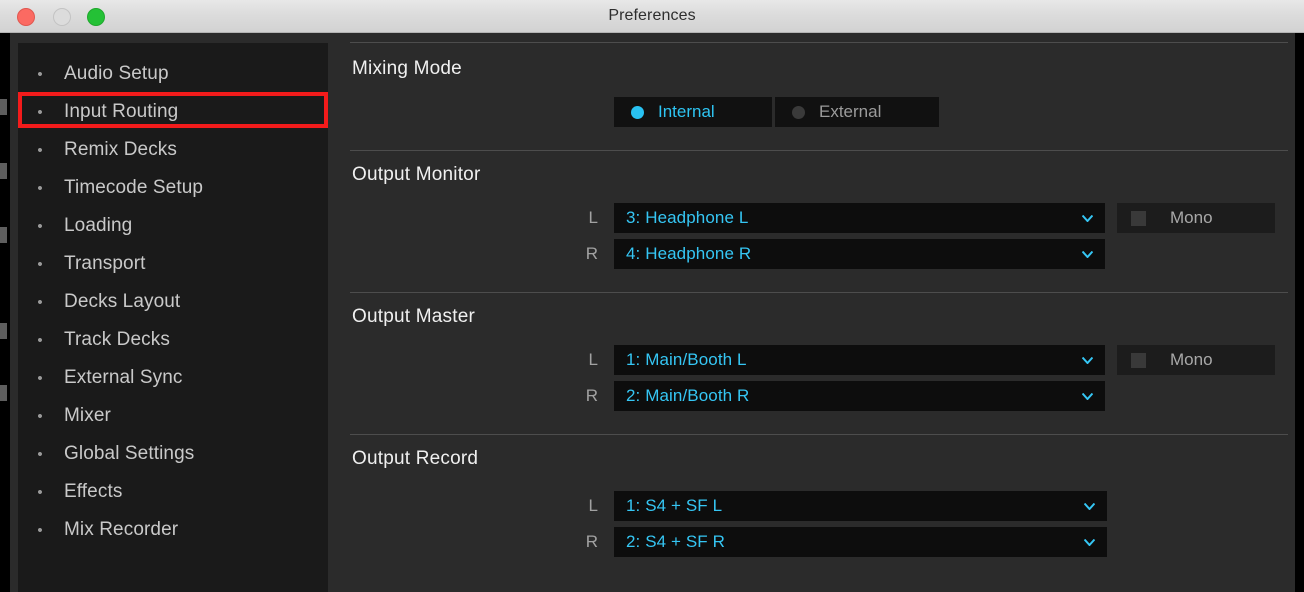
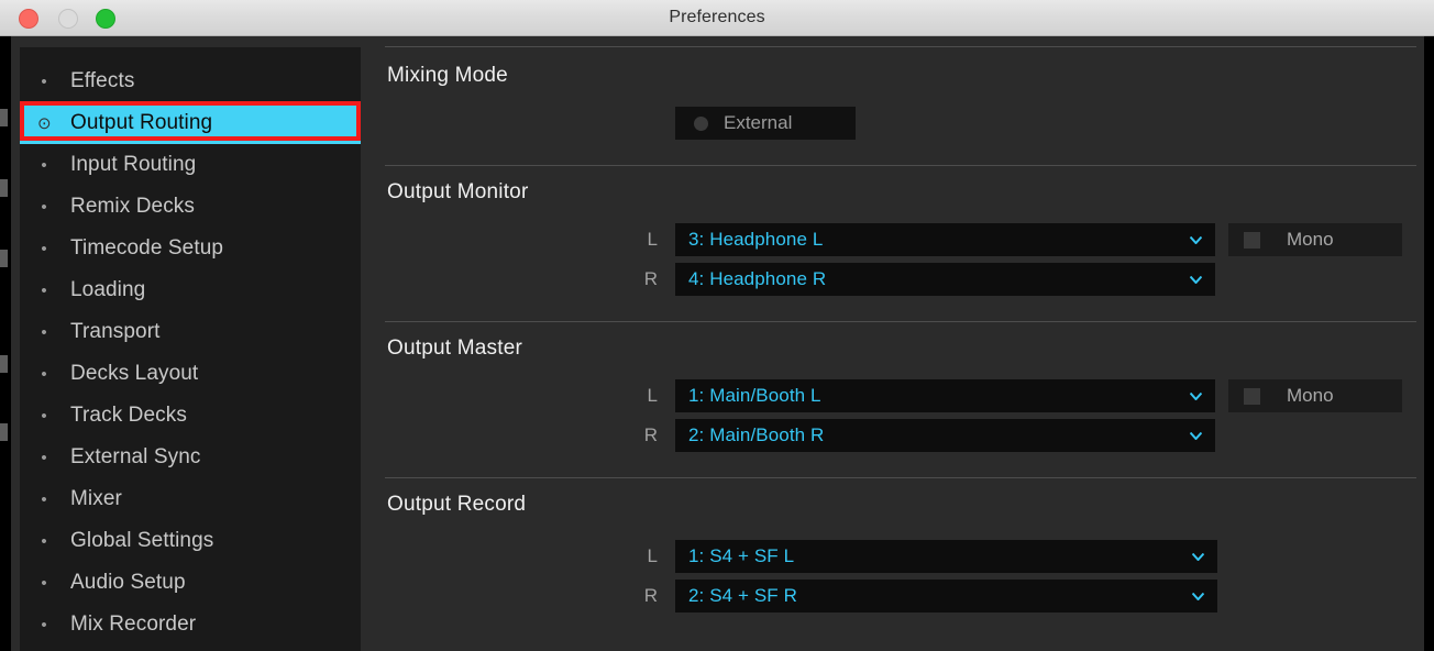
  Preferences
  •
- Audio Setup
+ Effects
+ ⊙
+ Output Routing
  •
  Input Routing
  •
  Remix Decks
  •
  Timecode Setup
  •
  Loading
  •
  Transport
  •
  Decks Layout
  •
  Track Decks
  •
  External Sync
  •
  Mixer
  •
  Global Settings
  •
- Effects
+ Audio Setup
  •
  Mix Recorder
  Mixing Mode
- Internal
  External
  Output Monitor
  L
  3: Headphone L
  R
  4: Headphone R
  Mono
  Output Master
  L
  1: Main/Booth L
  R
  2: Main/Booth R
  Mono
  Output Record
  L
  1: S4 + SF L
  R
  2: S4 + SF R
